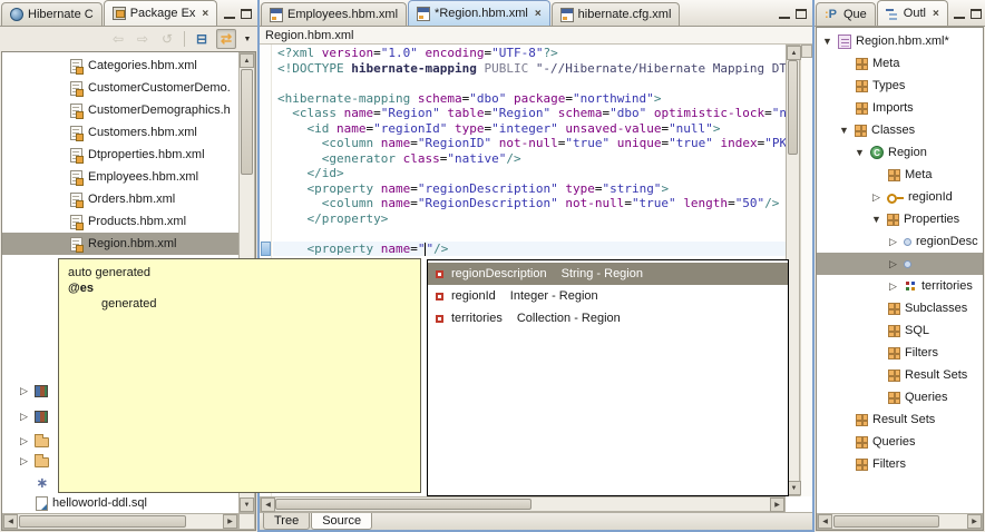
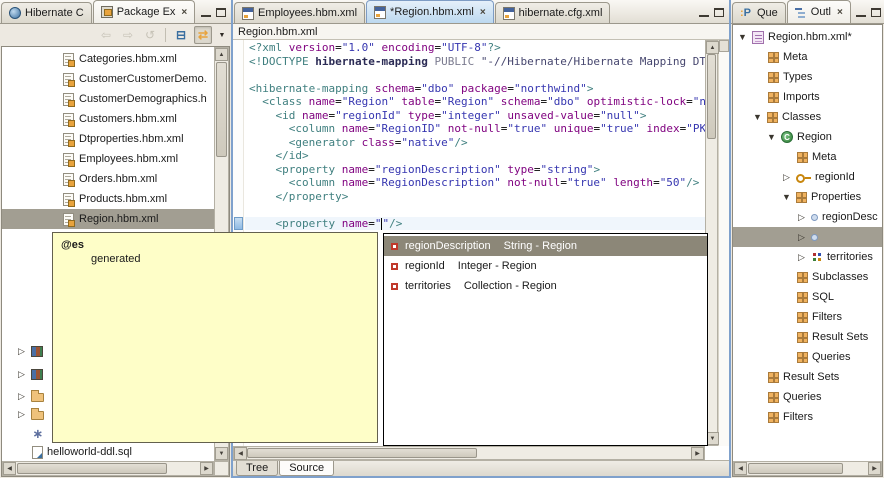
  Hibernate C
  Package Ex
  ×
  ⇦
  ⇨
  ↺
  ⊟
  ⇄
  Categories.hbm.xml
  CustomerCustomerDemo.
  CustomerDemographics.h
  Customers.hbm.xml
  Dtproperties.hbm.xml
  Employees.hbm.xml
  Orders.hbm.xml
  Products.hbm.xml
  Region.hbm.xml
  ▷
  ▷
  ▷
  ▷
  helloworld-ddl.sql
  Employees.hbm.xml
  *Region.hbm.xml
  ×
  hibernate.cfg.xml
  Region.hbm.xml
  <?xml version="1.0" encoding="UTF-8"?>
  <!DOCTYPE hibernate-mapping PUBLIC "-//Hibernate/Hibernate Mapping DT
  <hibernate-mapping schema="dbo" package="northwind">
  <class name="Region" table="Region" schema="dbo" optimistic-lock="n
  <id name="regionId" type="integer" unsaved-value="null">
  <column name="RegionID" not-null="true" unique="true" index="PK
  <generator class="native"/>
  </id>
  <property name="regionDescription" type="string">
  <column name="RegionDescription" not-null="true" length="50"/>
  </property>
  <property name=""/>
  Tree
  Source
  Que
  Outl
  ×
  ▼
  Region.hbm.xml*
  Meta
  Types
  Imports
  ▼
  Classes
  ▼
  Region
  Meta
  ▷
  regionId
  ▼
  Properties
  ▷
  regionDesc
  ▷
  ▷
  territories
  Subclasses
  SQL
  Filters
  Result Sets
  Queries
  Result Sets
  Queries
  Filters
- auto generated
  @es
  generated
  regionDescription
  String - Region
  regionId
  Integer - Region
  territories
  Collection - Region
